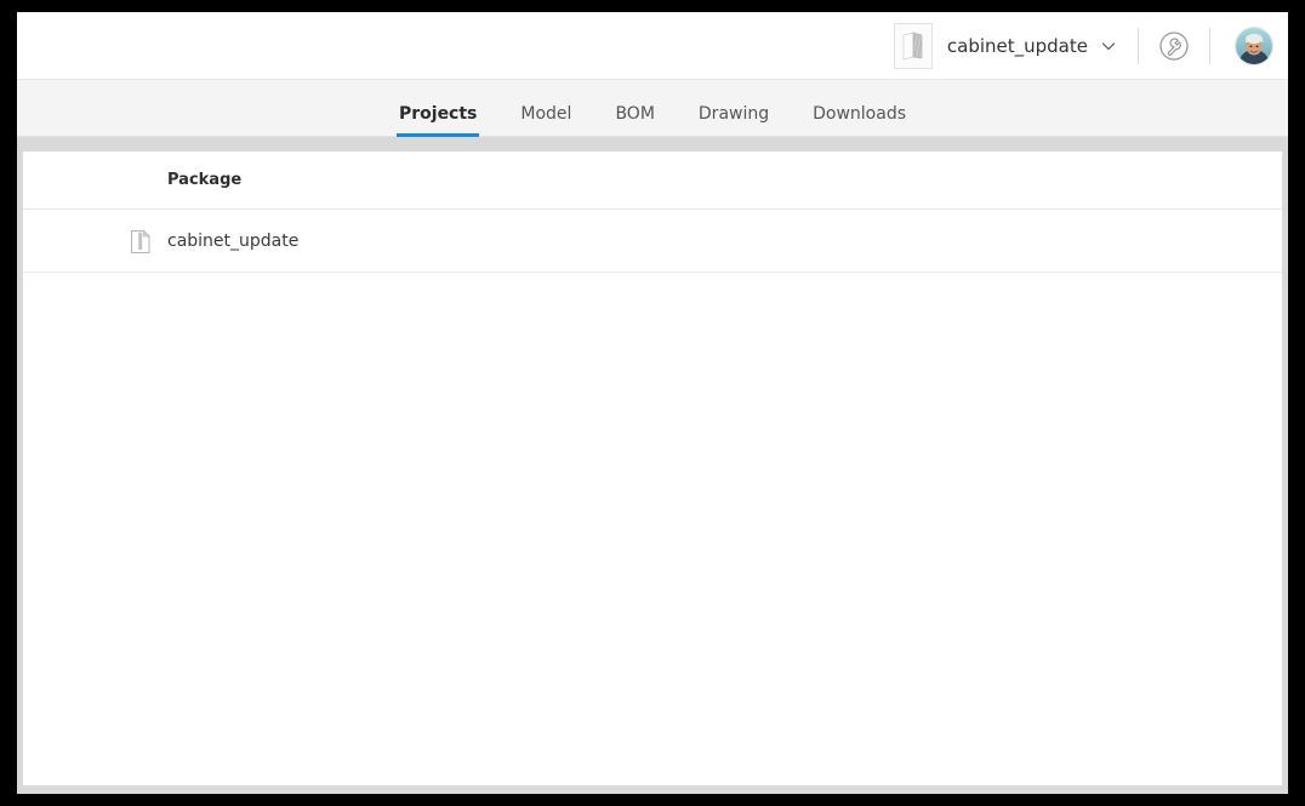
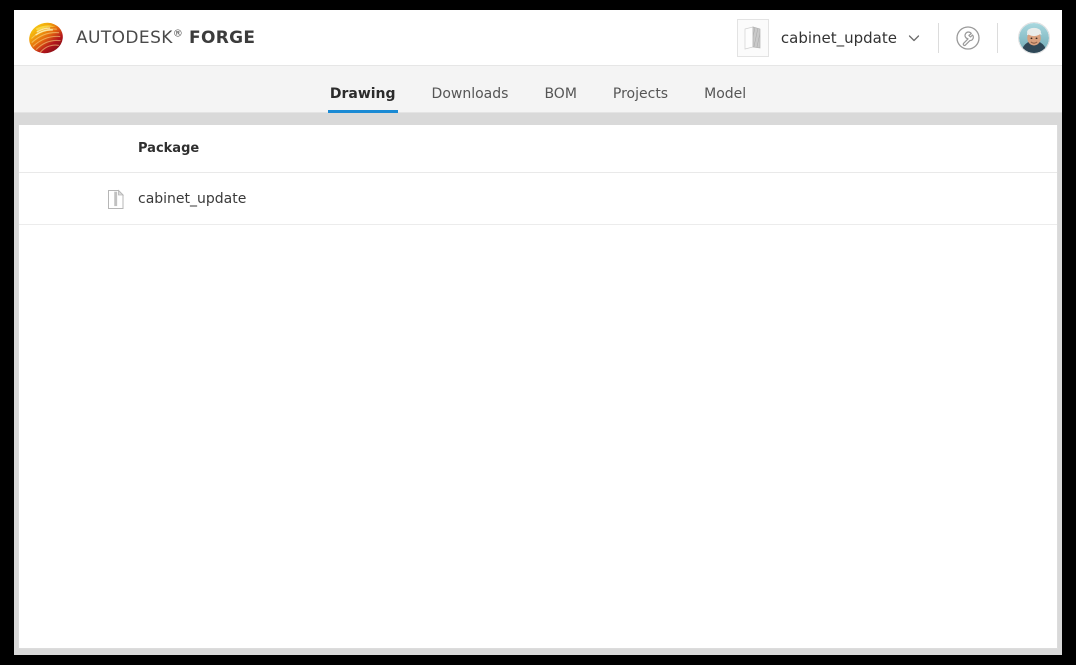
+ AUTODESK® FORGE
  cabinet_update
- Projects
+ Drawing
- Model
+ Downloads
  BOM
- Drawing
+ Projects
- Downloads
+ Model
  Package
  cabinet_update
